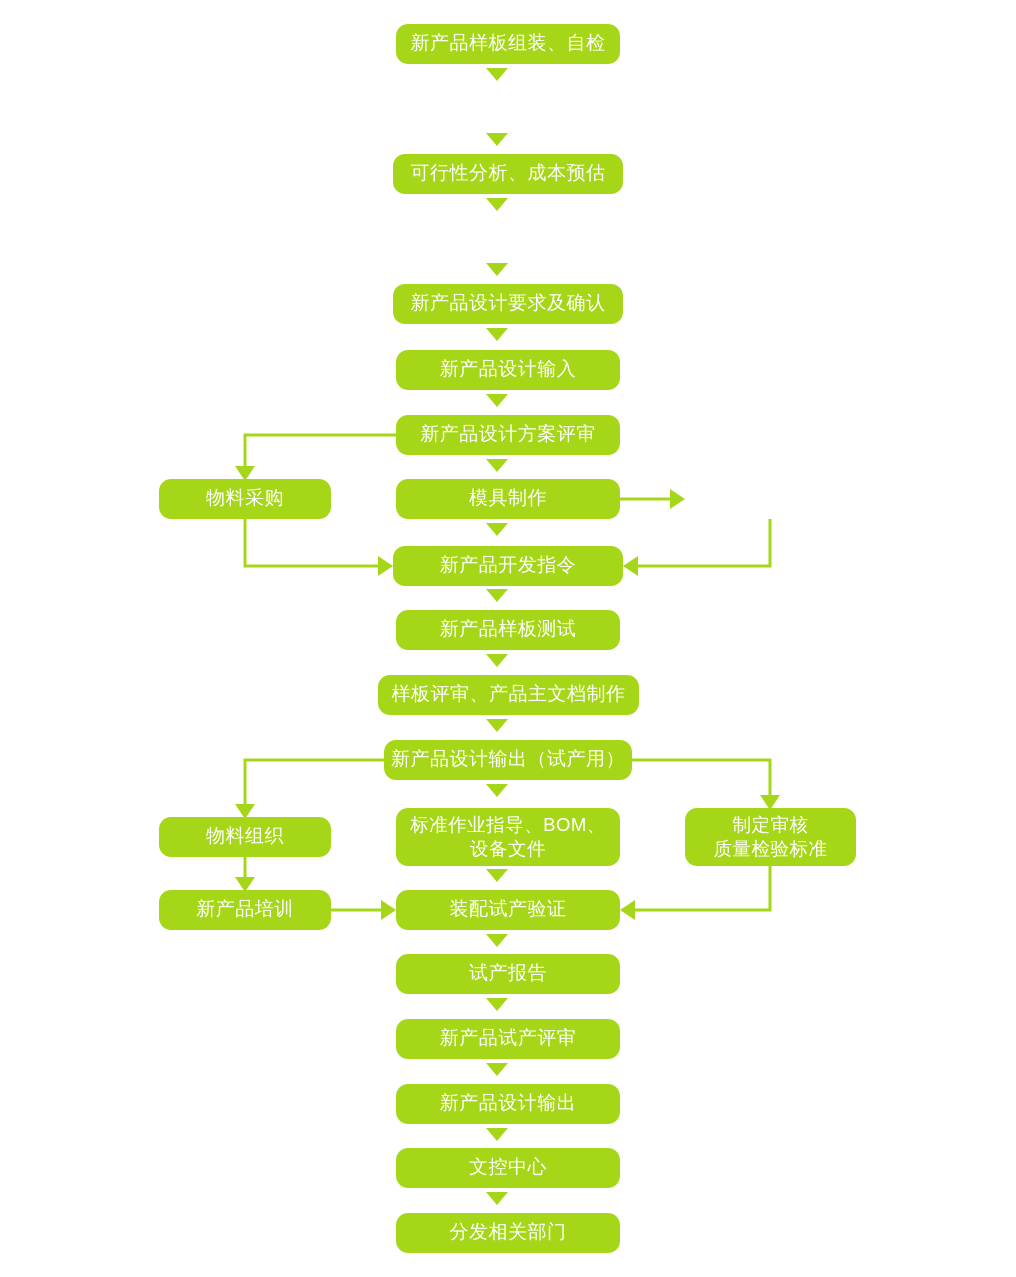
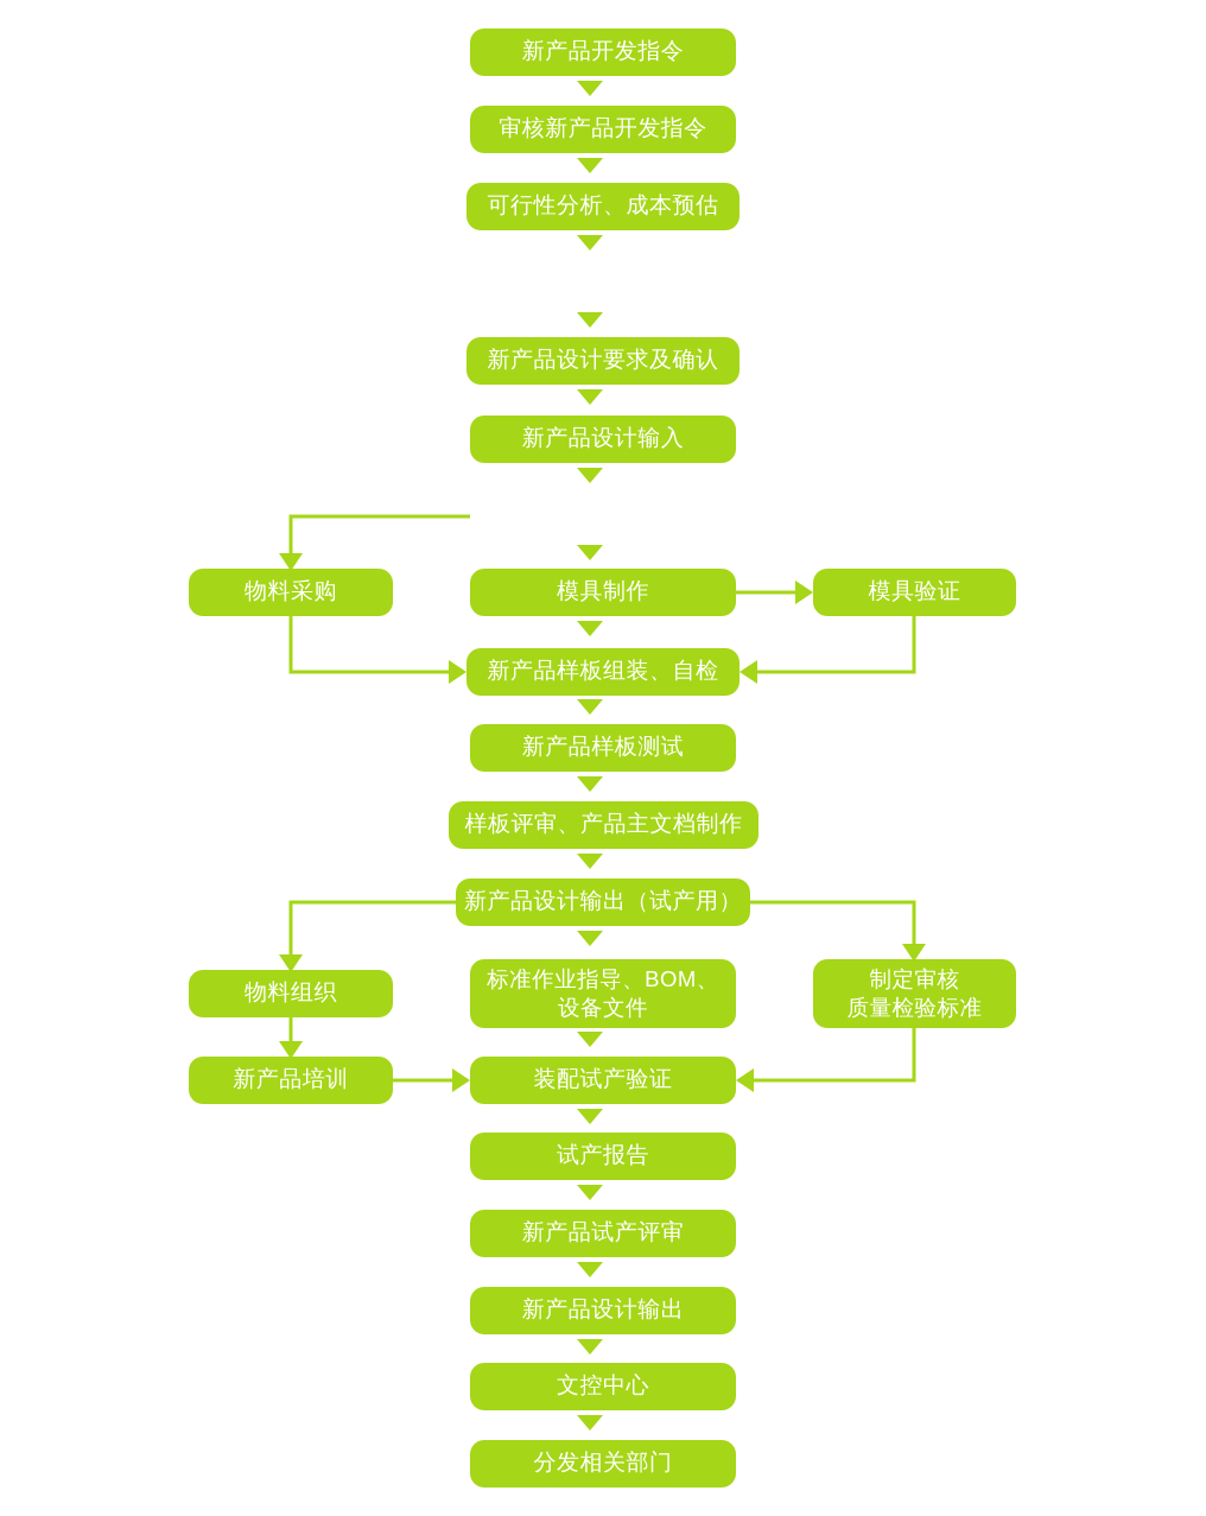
- 新产品样板组装、自检
+ 新产品开发指令
+ 审核新产品开发指令
  可行性分析、成本预估
  新产品设计要求及确认
  新产品设计输入
- 新产品设计方案评审
  物料采购
  模具制作
+ 模具验证
- 新产品开发指令
+ 新产品样板组装、自检
  新产品样板测试
  样板评审、产品主文档制作
  新产品设计输出（试产用）
  物料组织
  标准作业指导、BOM、
  设备文件
  制定审核
  质量检验标准
  新产品培训
  装配试产验证
  试产报告
  新产品试产评审
  新产品设计输出
  文控中心
  分发相关部门
